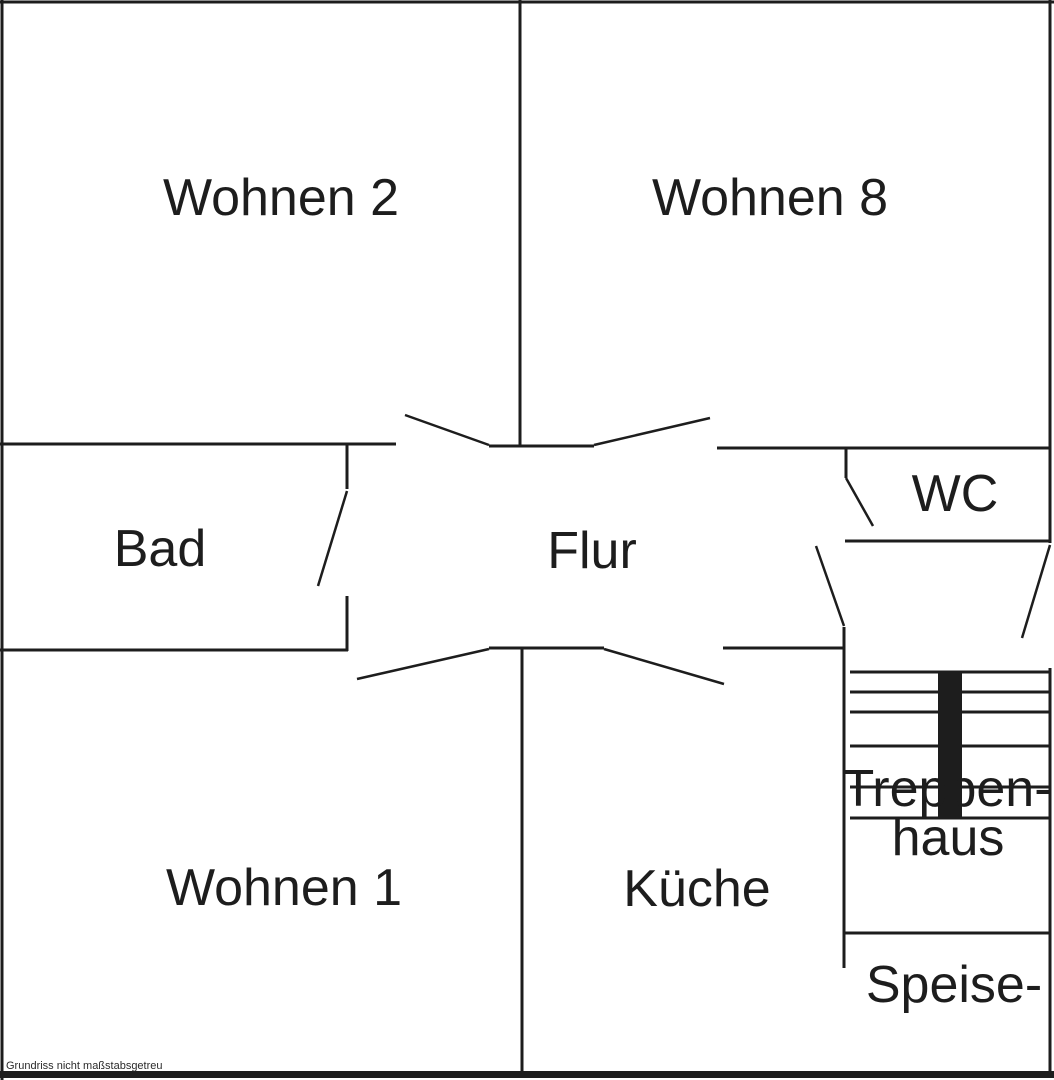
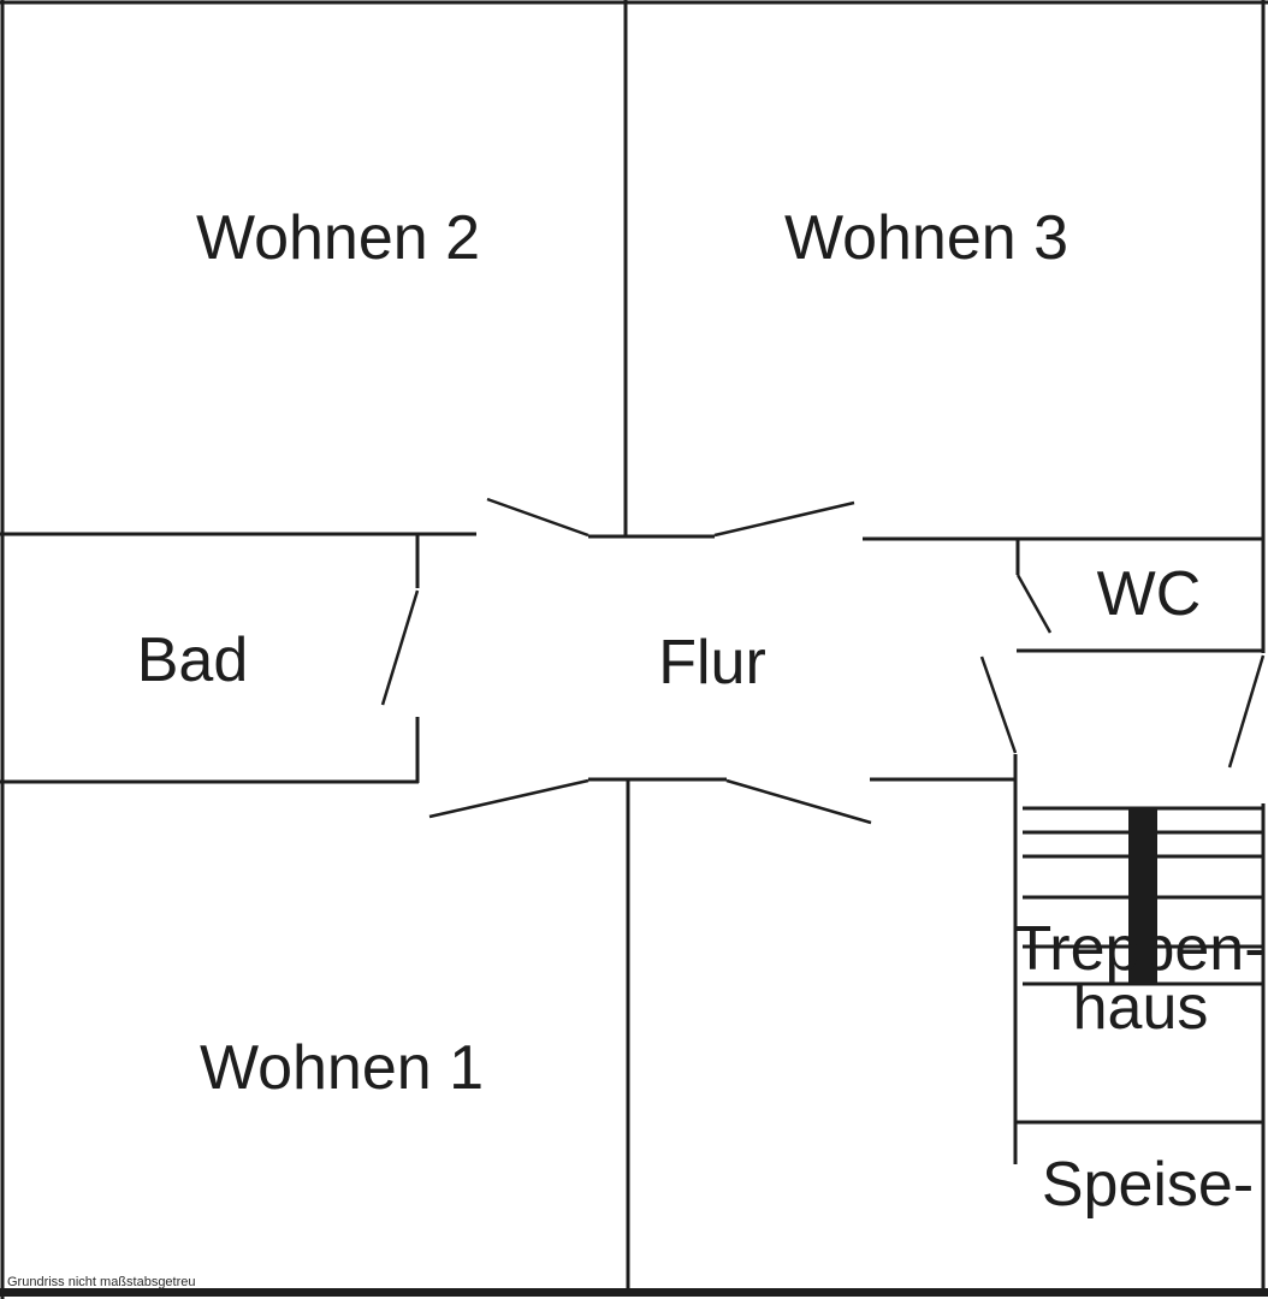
  Wohnen 2
- Wohnen 8
+ Wohnen 3
  Bad
  Flur
  WC
  Wohnen 1
- Küche
  Treppen-
  haus
  Speise-
  Grundriss nicht maßstabsgetreu
